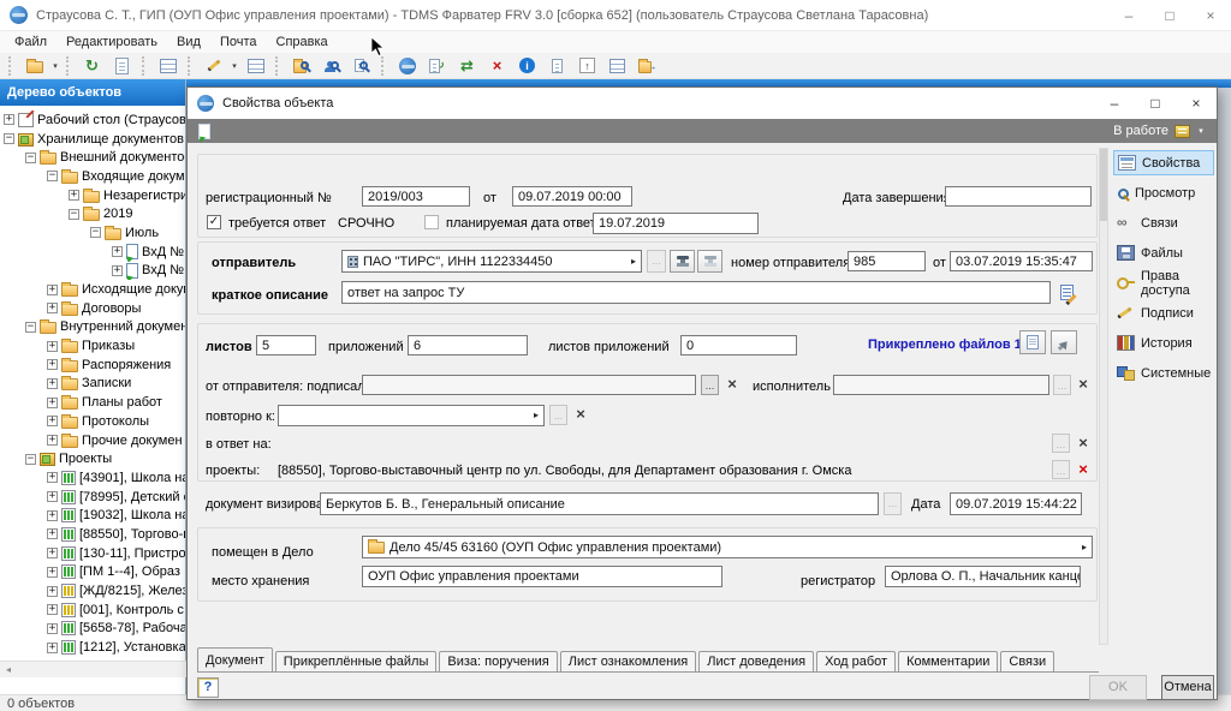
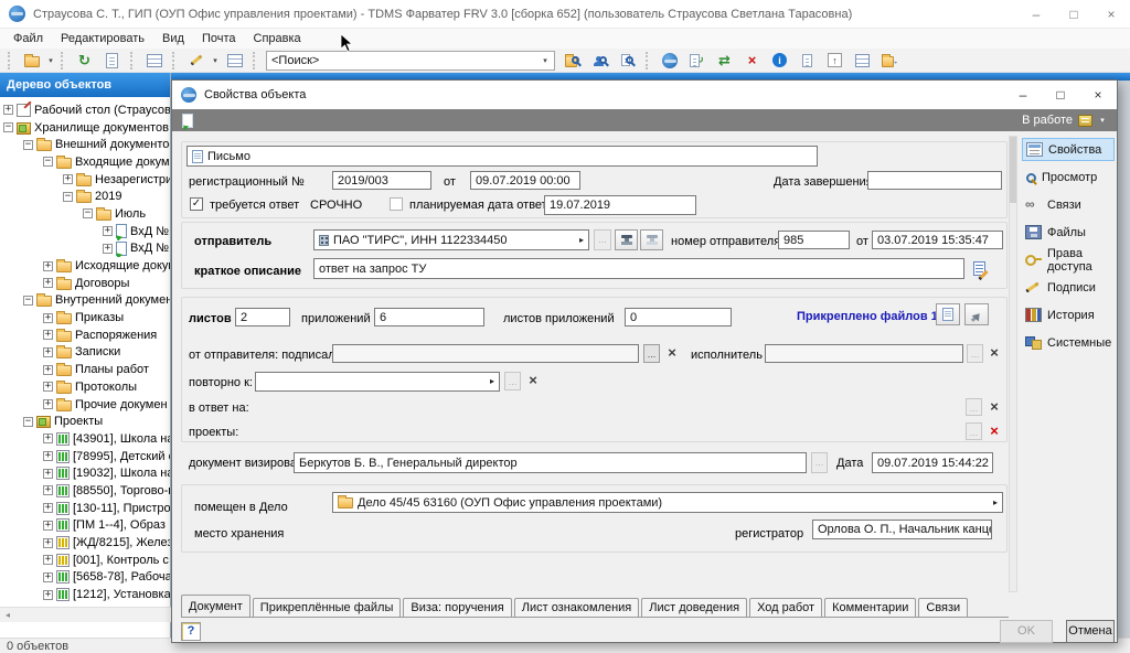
  Страусова С. Т., ГИП (ОУП Офис управления проектами) - TDMS Фарватер FRV 3.0 [сборка 652] (пользователь Страусова Светлана Тарасовна)
  –
  □
  ×
  Файл
  Редактировать
  Вид
  Почта
  Справка
  ↻
+ <Поиск>
  ⇄
  ×
  i
  ↑
  →
  Дерево объектов
  Рабочий стол (Страусов
  Хранилище документов
  Внешний документо
  Входящие докум
  Незарегистри
  2019
  Июль
  ВхД №
  ВхД №
  Исходящие доку
  Договоры
  Внутренний докумен
  Приказы
  Распоряжения
  Записки
  Планы работ
  Протоколы
  Прочие докумен
  Проекты
  [43901], Школа н
  [78995], Детский
  [19032], Школа н
  [88550], Торгово-
  [130-11], Пристро
  [ПМ 1--4], Образ
  [ЖД/8215], Желез
  [001], Контроль с
  [5658-78], Рабоча
  [1212], Установка
  ◂
  0 объектов
  Свойства объекта
  –
  □
  ×
  В работе
+ Письмо
  регистрационный №
  2019/003
  от
  09.07.2019 00:00
  Дата завершени
  ✓
  требуется ответ
  СРОЧНО
  планируемая дата отве
  19.07.2019
  отправитель
  ПАО "ТИРС", ИНН 1122334450
  ▸
  ...
  номер отправител
  985
  от
  03.07.2019 15:35:47
  краткое описание
  ответ на запрос ТУ
  листов
- 5
+ 2
  приложений
  6
  листов приложений
  0
  Прикреплено файлов 1
  от отправителя: подписа
  ...
  ×
  исполнитель
  ...
  ×
  повторно к:
  ▸
  ...
  ×
  в ответ на:
  ...
  ×
  проекты:
- [88550], Торгово-выставочный центр по ул. Свободы, для Департамент образования г. Омска
  ...
  ×
  документ визиров
- Беркутов Б. В., Генеральный описание
+ Беркутов Б. В., Генеральный директор
  ...
  Дата
  09.07.2019 15:44:22
  помещен в Дело
  Дело 45/45 63160 (ОУП Офис управления проектами)
  ▸
  место хранения
- ОУП Офис управления проектами
  регистратор
  Орлова О. П., Начальник канц
  Свойства
  Просмотр
  ∞
  Связи
  Файлы
  Права доступа
  Подписи
  История
  Системные
  Документ
  Прикреплённые файлы
  Виза: поручения
  Лист ознакомления
  Лист доведения
  Ход работ
  Комментарии
  Связи
  ?
  OK
  Отмена
